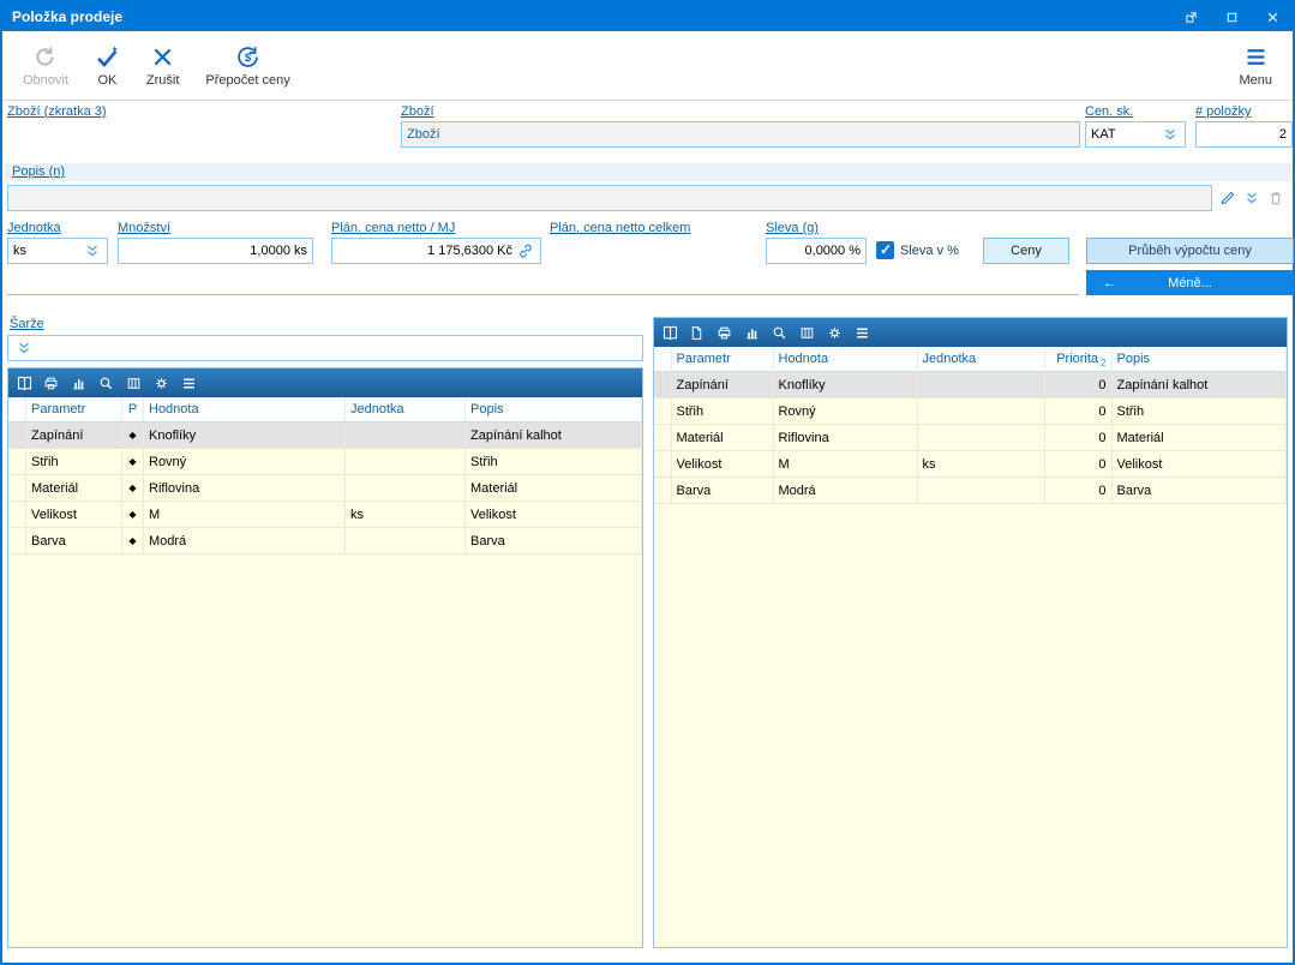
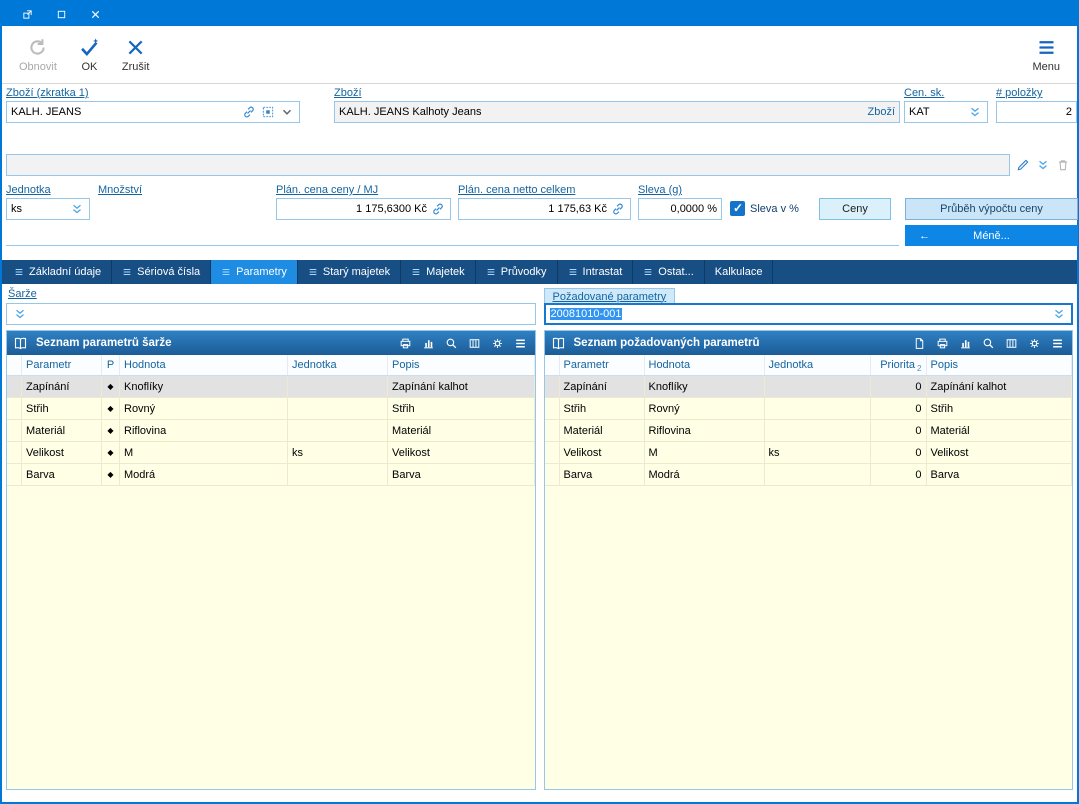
- Položka prodeje
  Obnovit
  OK
  Zrušit
- Přepočet ceny
  Menu
- Zboží (zkratka 3)
+ Zboží (zkratka 1)
+ KALH. JEANS
  Zboží
+ KALH. JEANS Kalhoty Jeans
  Zboží
  Cen. sk.
  KAT
  # položky
  2
- Popis (n)
  Jednotka
  ks
  Množství
- 1,0000 ks
- Plán. cena netto / MJ
+ Plán. cena ceny / MJ
  1 175,6300 Kč
  Plán. cena netto celkem
+ 1 175,63 Kč
  Sleva (g)
  0,0000 %
  Sleva v %
  Ceny
  Průběh výpočtu ceny
  ←
  Méně...
+ Základní údaje
+ Sériová čísla
+ Parametry
+ Starý majetek
+ Majetek
+ Průvodky
+ Intrastat
+ Ostat...
+ Kalkulace
  Šarže
+ Seznam parametrů šarže
  Parametr
  P
  Hodnota
  Jednotka
  Popis
  Zapínání
  ◆
  Knoflíky
  Zapínání kalhot
  Střih
  ◆
  Rovný
  Střih
  Materiál
  ◆
  Riflovina
  Materiál
  Velikost
  ◆
  M
  ks
  Velikost
  Barva
  ◆
  Modrá
  Barva
+ Požadované parametry
+ 20081010-001
+ Seznam požadovaných parametrů
  Parametr
  Hodnota
  Jednotka
  Priorita
  2
  Popis
  Zapínání
  Knoflíky
  0
  Zapínání kalhot
  Střih
  Rovný
  0
  Střih
  Materiál
  Riflovina
  0
  Materiál
  Velikost
  M
  ks
  0
  Velikost
  Barva
  Modrá
  0
  Barva
